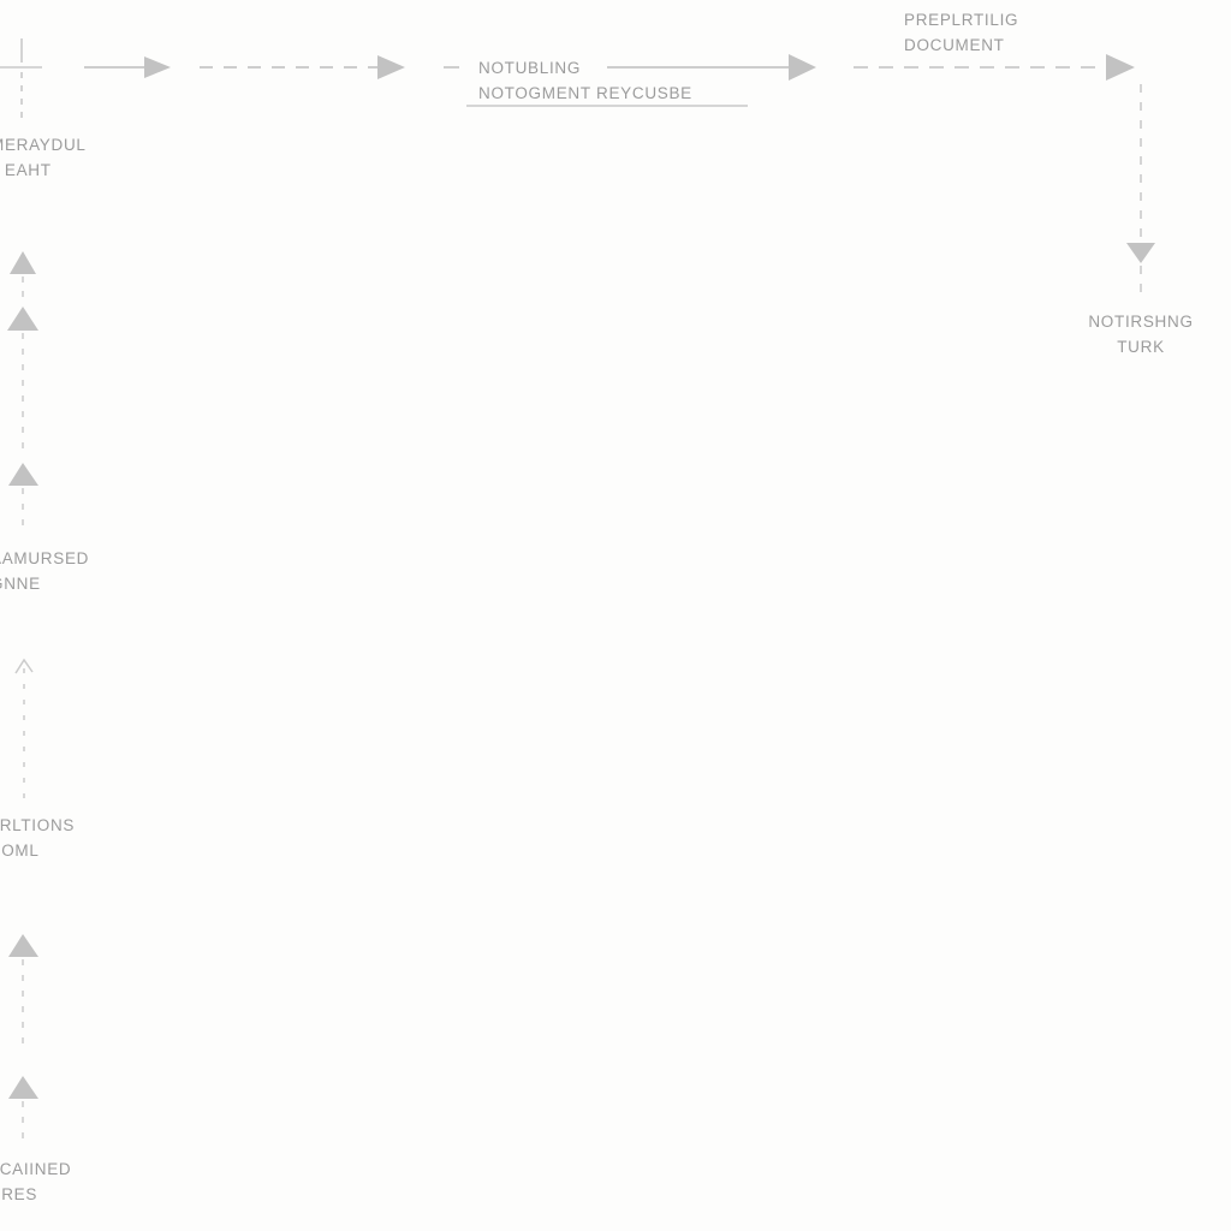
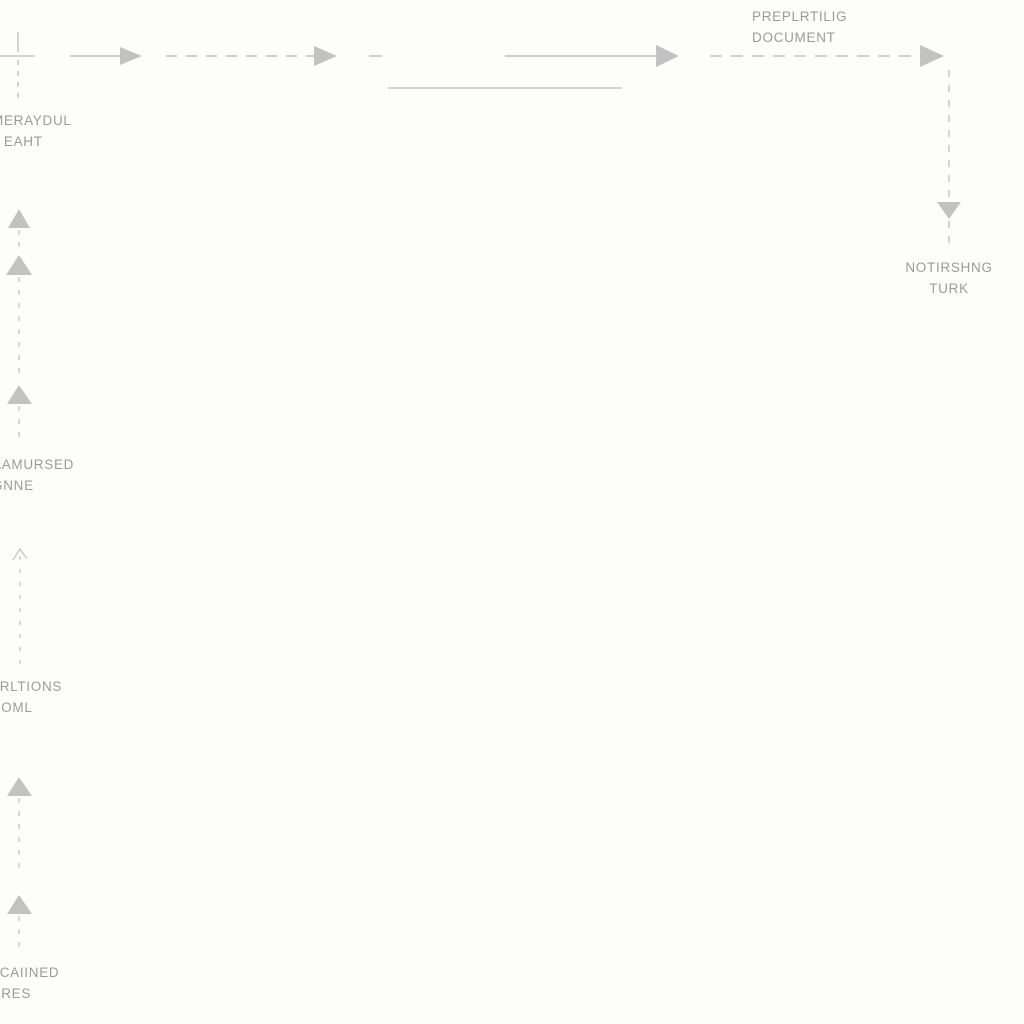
  ERAYDUL
  EAHT
- NOTUBLING
- NOTOGMENT REYCUSBE
  PREPLRTILIG
  DOCUMENT
  NOTIRSHNG
  TURK
  AMURSED
  NNE
  RLTIONS
  OML
  CAIINED
  RES
